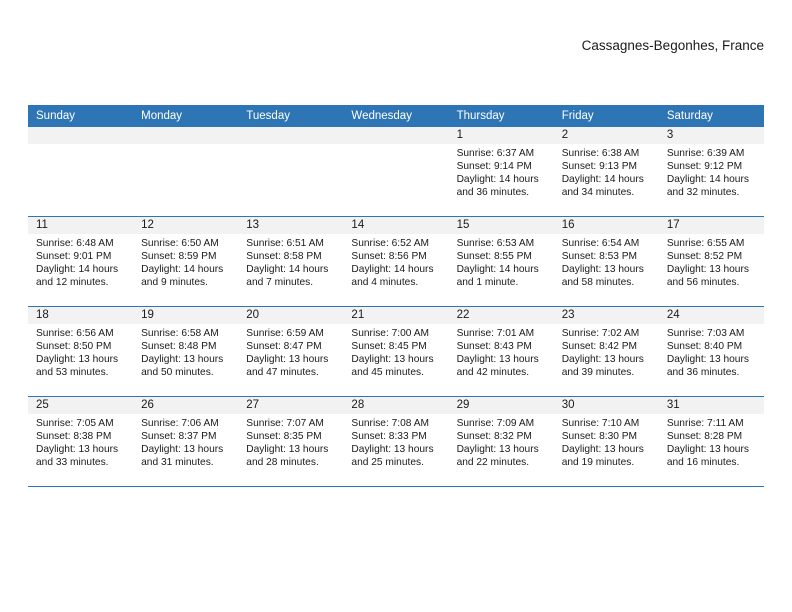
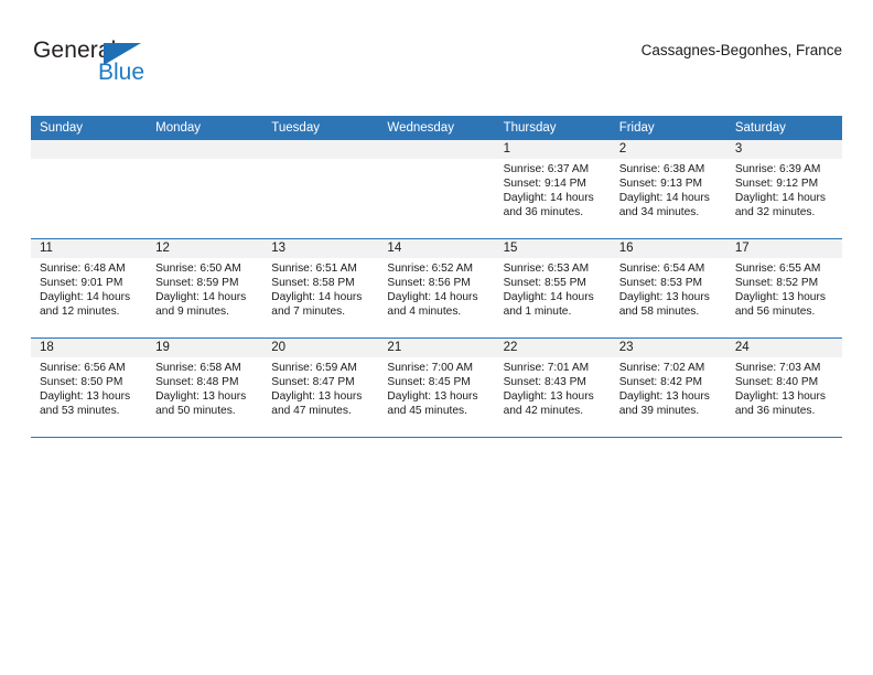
+ General
+ Blue
  Cassagnes-Begonhes, France
  Sunday	Monday	Tuesday	Wednesday	Thursday	Friday	Saturday
  				1Sunrise: 6:37 AMSunset: 9:14 PMDaylight: 14 hours and 36 minutes.	2Sunrise: 6:38 AMSunset: 9:13 PMDaylight: 14 hours and 34 minutes.	3Sunrise: 6:39 AMSunset: 9:12 PMDaylight: 14 hours and 32 minutes.
  11Sunrise: 6:48 AMSunset: 9:01 PMDaylight: 14 hours and 12 minutes.	12Sunrise: 6:50 AMSunset: 8:59 PMDaylight: 14 hours and 9 minutes.	13Sunrise: 6:51 AMSunset: 8:58 PMDaylight: 14 hours and 7 minutes.	14Sunrise: 6:52 AMSunset: 8:56 PMDaylight: 14 hours and 4 minutes.	15Sunrise: 6:53 AMSunset: 8:55 PMDaylight: 14 hours and 1 minute.	16Sunrise: 6:54 AMSunset: 8:53 PMDaylight: 13 hours and 58 minutes.	17Sunrise: 6:55 AMSunset: 8:52 PMDaylight: 13 hours and 56 minutes.
  18Sunrise: 6:56 AMSunset: 8:50 PMDaylight: 13 hours and 53 minutes.	19Sunrise: 6:58 AMSunset: 8:48 PMDaylight: 13 hours and 50 minutes.	20Sunrise: 6:59 AMSunset: 8:47 PMDaylight: 13 hours and 47 minutes.	21Sunrise: 7:00 AMSunset: 8:45 PMDaylight: 13 hours and 45 minutes.	22Sunrise: 7:01 AMSunset: 8:43 PMDaylight: 13 hours and 42 minutes.	23Sunrise: 7:02 AMSunset: 8:42 PMDaylight: 13 hours and 39 minutes.	24Sunrise: 7:03 AMSunset: 8:40 PMDaylight: 13 hours and 36 minutes.
- 25Sunrise: 7:05 AMSunset: 8:38 PMDaylight: 13 hours and 33 minutes.	26Sunrise: 7:06 AMSunset: 8:37 PMDaylight: 13 hours and 31 minutes.	27Sunrise: 7:07 AMSunset: 8:35 PMDaylight: 13 hours and 28 minutes.	28Sunrise: 7:08 AMSunset: 8:33 PMDaylight: 13 hours and 25 minutes.	29Sunrise: 7:09 AMSunset: 8:32 PMDaylight: 13 hours and 22 minutes.	30Sunrise: 7:10 AMSunset: 8:30 PMDaylight: 13 hours and 19 minutes.	31Sunrise: 7:11 AMSunset: 8:28 PMDaylight: 13 hours and 16 minutes.
